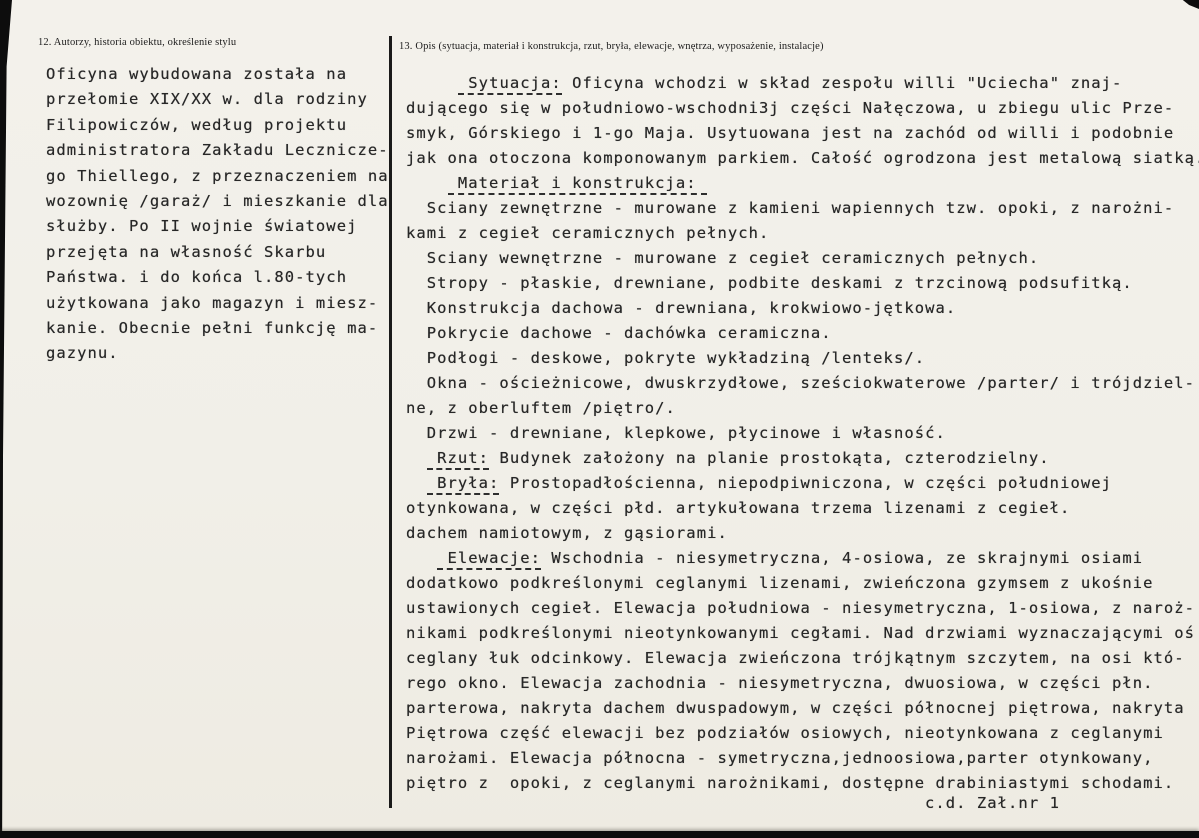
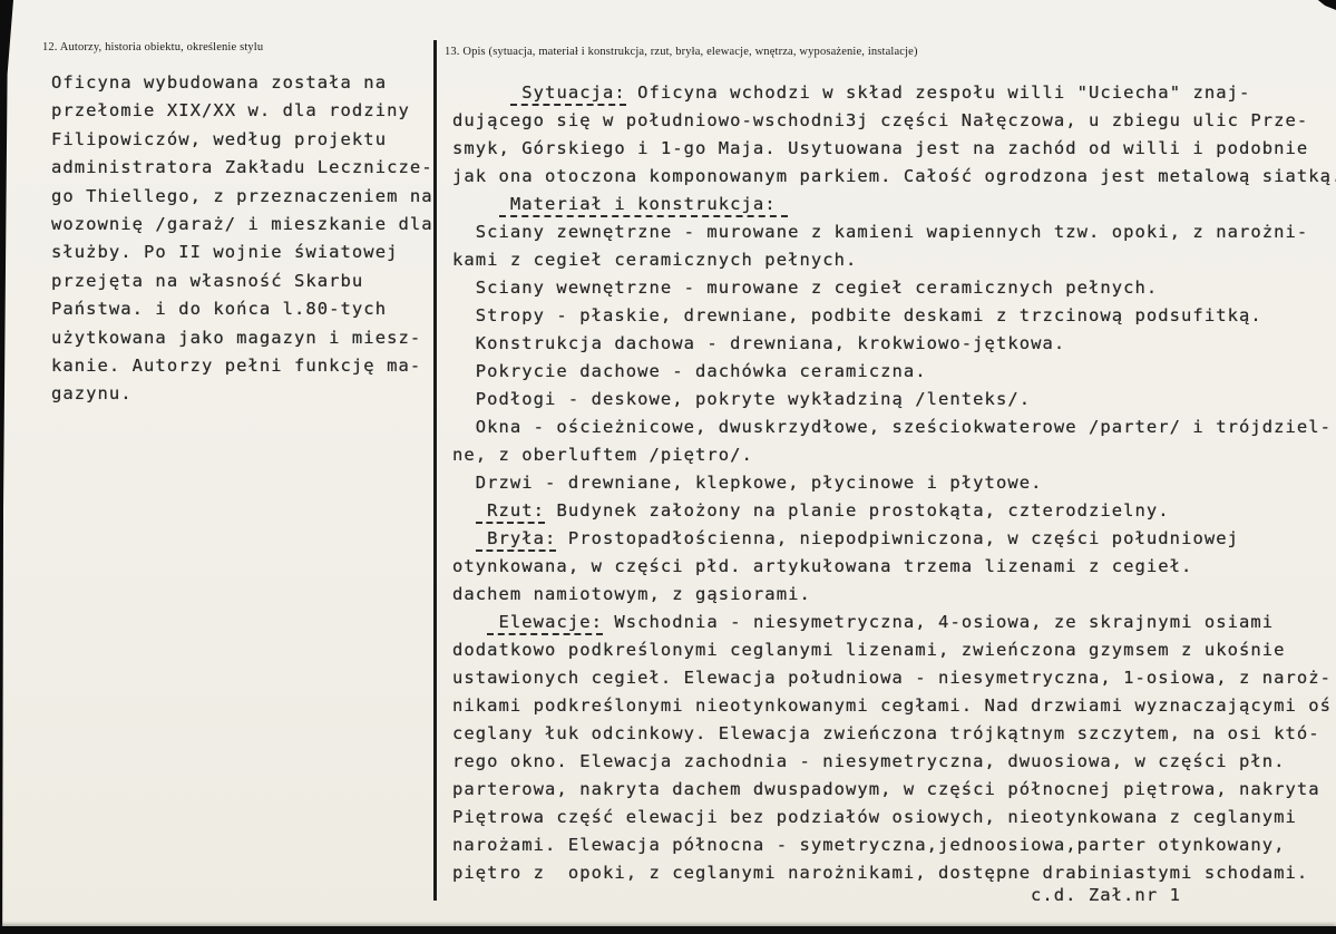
  12. Autorzy, historia obiektu, określenie stylu
  Oficyna wybudowana została na
  przełomie XIX/XX w. dla rodziny
  Filipowiczów, według projektu
  administratora Zakładu Lecznicze-
  go Thiellego, z przeznaczeniem na
  wozownię /garaż/ i mieszkanie dla
  służby. Po II wojnie światowej
  przejęta na własność Skarbu
  Państwa. i do końca l.80-tych
  użytkowana jako magazyn i miesz-
- kanie. Obecnie pełni funkcję ma-
+ kanie. Autorzy pełni funkcję ma-
  gazynu.
  13. Opis (sytuacja, materiał i konstrukcja, rzut, bryła, elewacje, wnętrza, wyposażenie, instalacje)
  Sytuacja: Oficyna wchodzi w skład zespołu willi "Uciecha" znaj-
  dującego się w południowo-wschodni3j części Nałęczowa, u zbiegu ulic Prze-
  smyk, Górskiego i 1-go Maja. Usytuowana jest na zachód od willi i podobnie
  jak ona otoczona komponowanym parkiem. Całość ogrodzona jest metalową siatką
  Materiał i konstrukcja:
  Sciany zewnętrzne - murowane z kamieni wapiennych tzw. opoki, z narożni-
  kami z cegieł ceramicznych pełnych.
  Sciany wewnętrzne - murowane z cegieł ceramicznych pełnych.
  Stropy - płaskie, drewniane, podbite deskami z trzcinową podsufitką.
  Konstrukcja dachowa - drewniana, krokwiowo-jętkowa.
  Pokrycie dachowe - dachówka ceramiczna.
  Podłogi - deskowe, pokryte wykładziną /lenteks/.
  Okna - ościeżnicowe, dwuskrzydłowe, sześciokwaterowe /parter/ i trójdziel-
  ne, z oberluftem /piętro/.
- Drzwi - drewniane, klepkowe, płycinowe i własność.
+ Drzwi - drewniane, klepkowe, płycinowe i płytowe.
  Rzut: Budynek założony na planie prostokąta, czterodzielny.
  Bryła: Prostopadłościenna, niepodpiwniczona, w części południowej
  otynkowana, w części płd. artykułowana trzema lizenami z cegieł.
  dachem namiotowym, z gąsiorami.
  Elewacje: Wschodnia - niesymetryczna, 4-osiowa, ze skrajnymi osiami
  dodatkowo podkreślonymi ceglanymi lizenami, zwieńczona gzymsem z ukośnie
  ustawionych cegieł. Elewacja południowa - niesymetryczna, 1-osiowa, z naroż-
  nikami podkreślonymi nieotynkowanymi cegłami. Nad drzwiami wyznaczającymi oś
  ceglany łuk odcinkowy. Elewacja zwieńczona trójkątnym szczytem, na osi któ-
  rego okno. Elewacja zachodnia - niesymetryczna, dwuosiowa, w części płn.
  parterowa, nakryta dachem dwuspadowym, w części północnej piętrowa, nakryta
  Piętrowa część elewacji bez podziałów osiowych, nieotynkowana z ceglanymi
  narożami. Elewacja północna - symetryczna,jednoosiowa,parter otynkowany,
  piętro z opoki, z ceglanymi narożnikami, dostępne drabiniastymi schodami.
  c.d. Zał.nr 1
